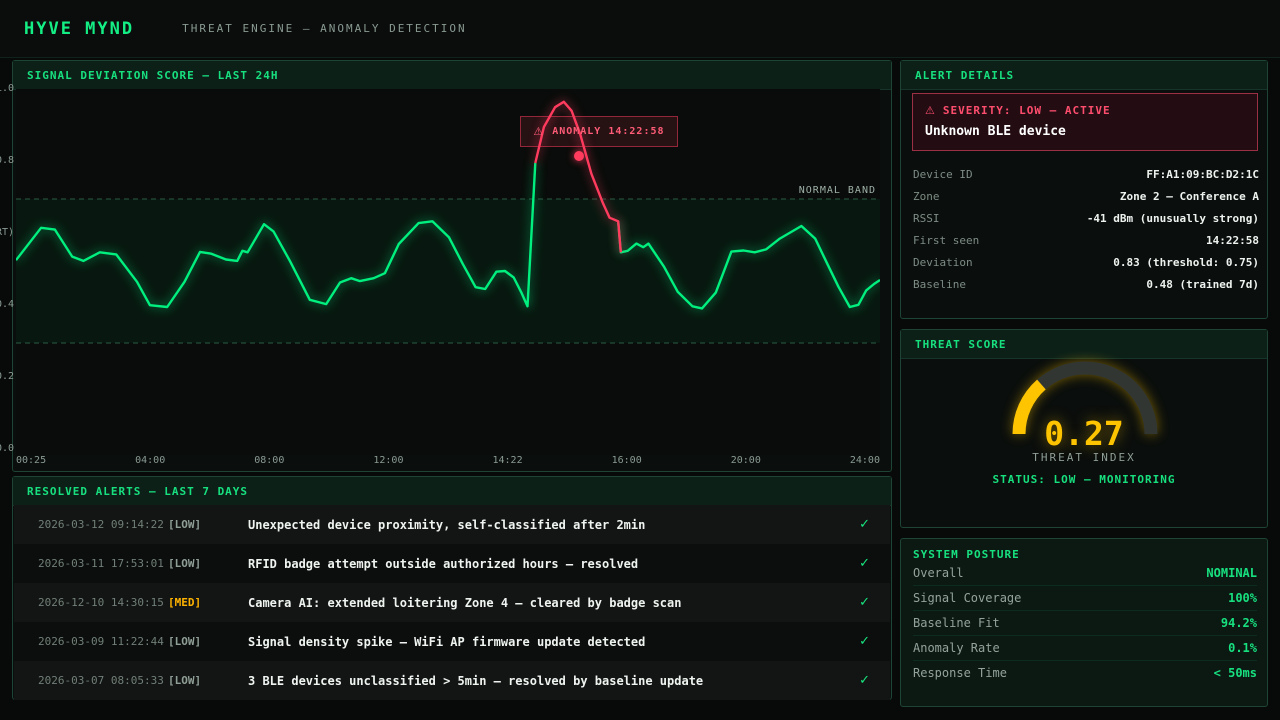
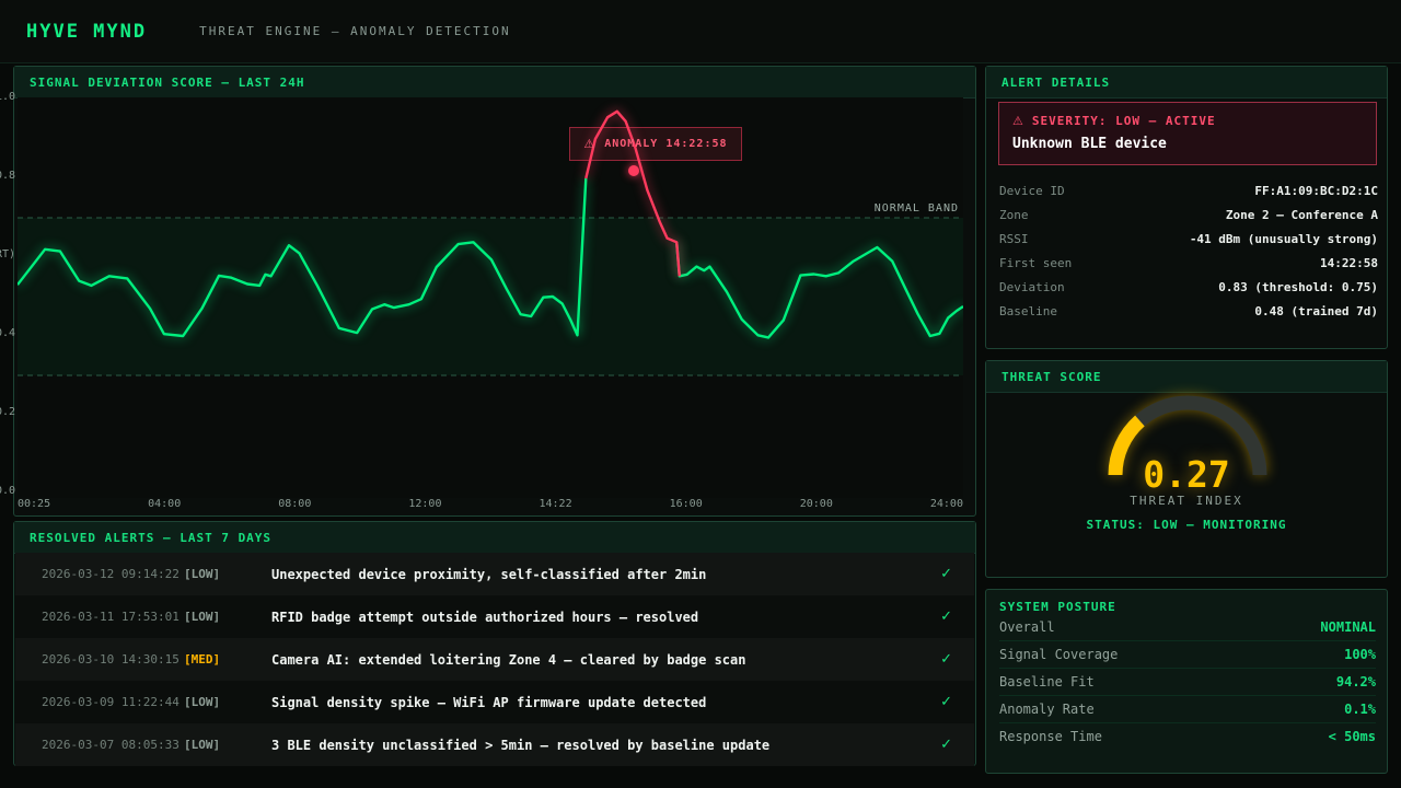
  HYVE MYND
  THREAT ENGINE — ANOMALY DETECTION
  SIGNAL DEVIATION SCORE — LAST 24H
  NORMAL BAND
  ⚠
  ANOMALY 14:22:58
  00:25
  04:00
  08:00
  12:00
  14:22
  16:00
  20:00
  24:00
  RESOLVED ALERTS — LAST 7 DAYS
  2026-03-12 09:14:22
  [LOW]
  Unexpected device proximity, self-classified after 2min
  ✓
  2026-03-11 17:53:01
  [LOW]
  RFID badge attempt outside authorized hours — resolved
  ✓
- 2026-12-10 14:30:15
+ 2026-03-10 14:30:15
  [MED]
  Camera AI: extended loitering Zone 4 — cleared by badge scan
  ✓
  2026-03-09 11:22:44
  [LOW]
  Signal density spike — WiFi AP firmware update detected
  ✓
  2026-03-07 08:05:33
  [LOW]
- 3 BLE devices unclassified > 5min — resolved by baseline update
+ 3 BLE density unclassified > 5min — resolved by baseline update
  ✓
  ALERT DETAILS
  ⚠ SEVERITY: LOW — ACTIVE
  Unknown BLE device
  Device ID
  FF:A1:09:BC:D2:1C
  Zone
  Zone 2 — Conference A
  RSSI
  -41 dBm (unusually strong)
  First seen
  14:22:58
  Deviation
  0.83 (threshold: 0.75)
  Baseline
  0.48 (trained 7d)
  THREAT SCORE
  0.27
  THREAT INDEX
  STATUS: LOW — MONITORING
  SYSTEM POSTURE
  Overall
  NOMINAL
  Signal Coverage
  100%
  Baseline Fit
  94.2%
  Anomaly Rate
  0.1%
  Response Time
  < 50ms
